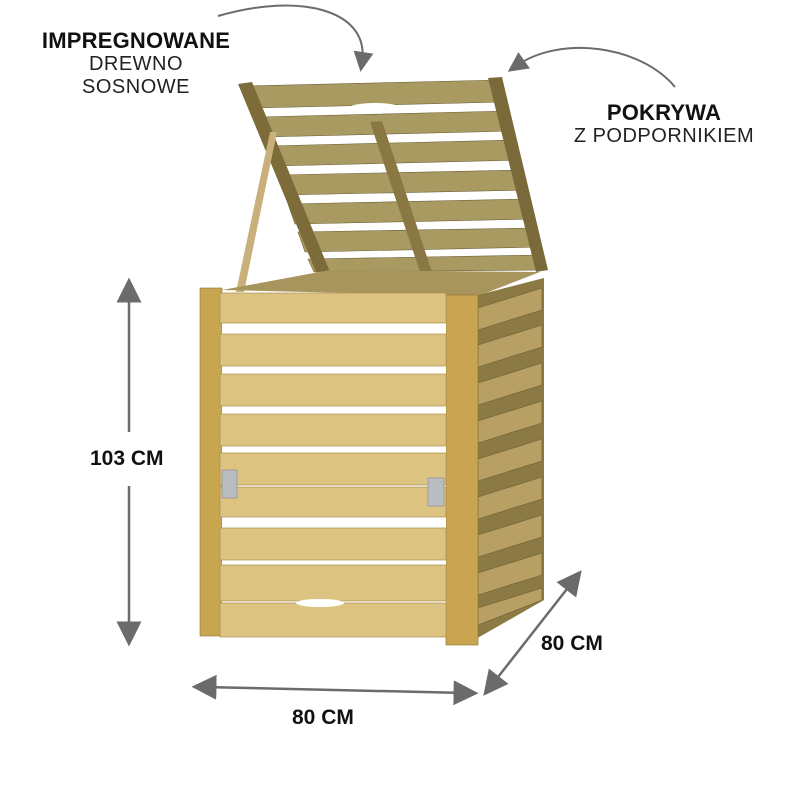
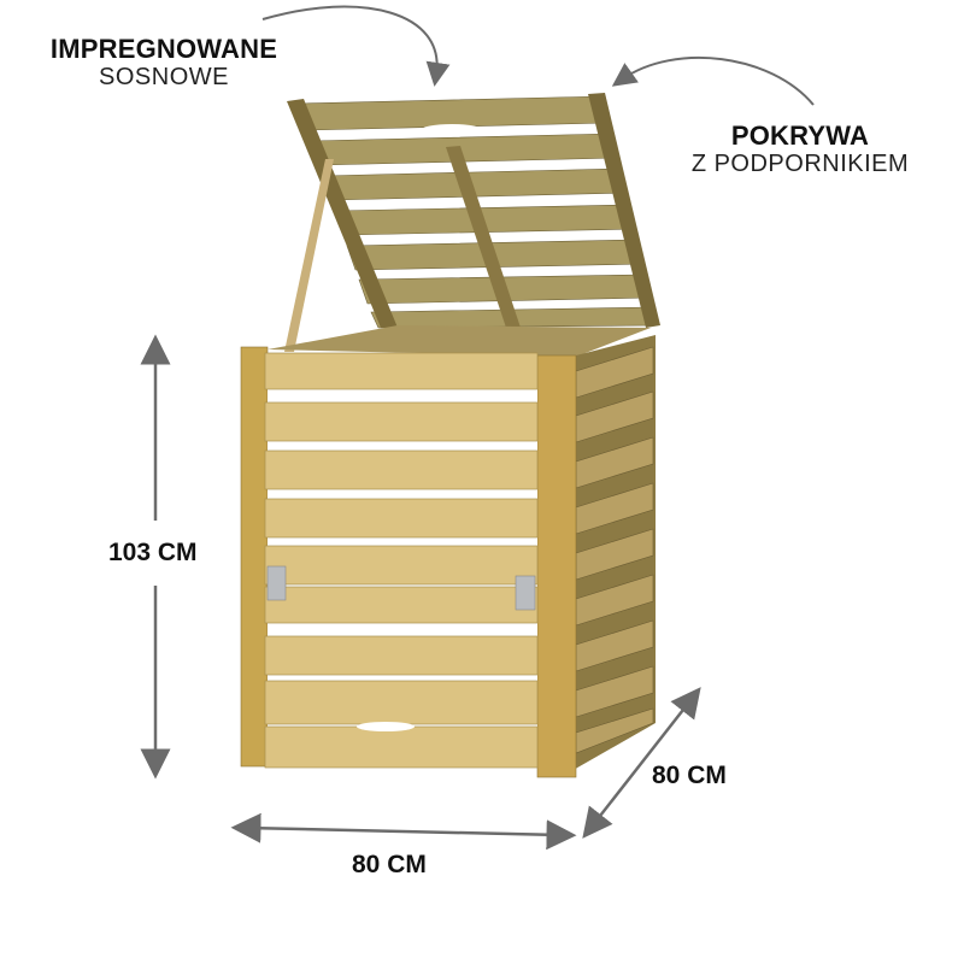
  IMPREGNOWANE
- DREWNO
  SOSNOWE
  POKRYWA
  Z PODPORNIKIEM
  103 CM
  80 CM
  80 CM
